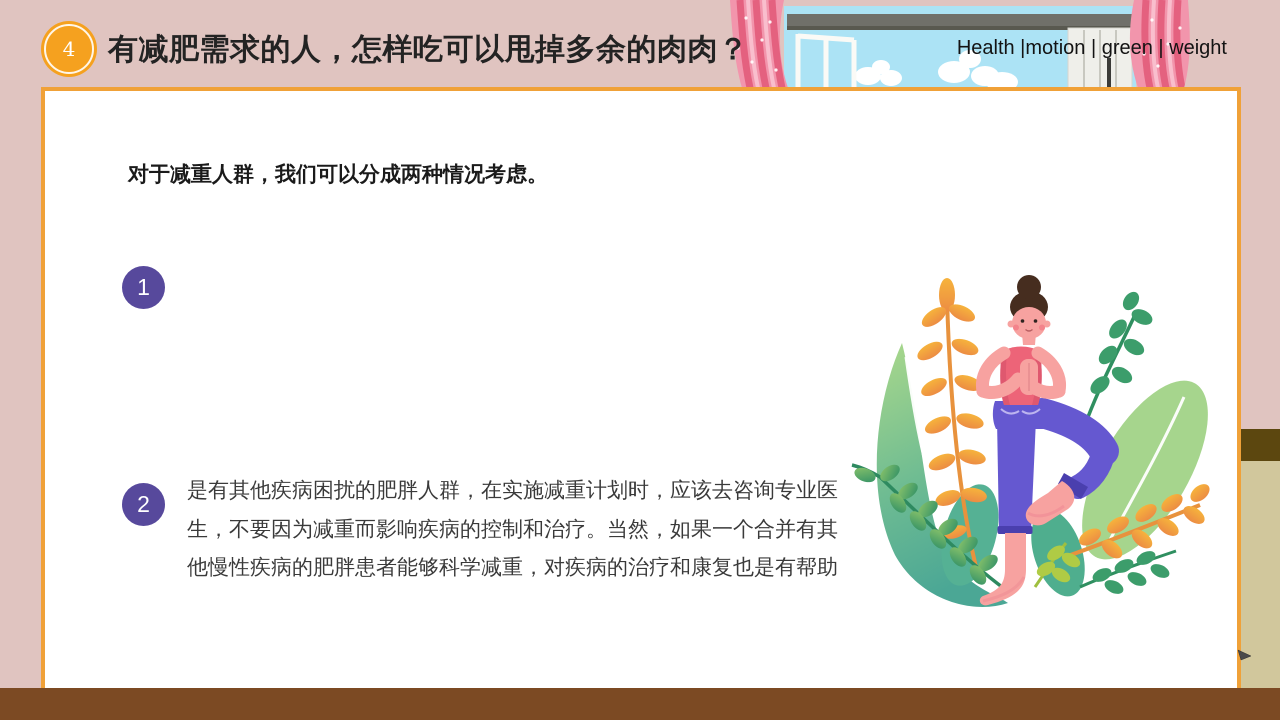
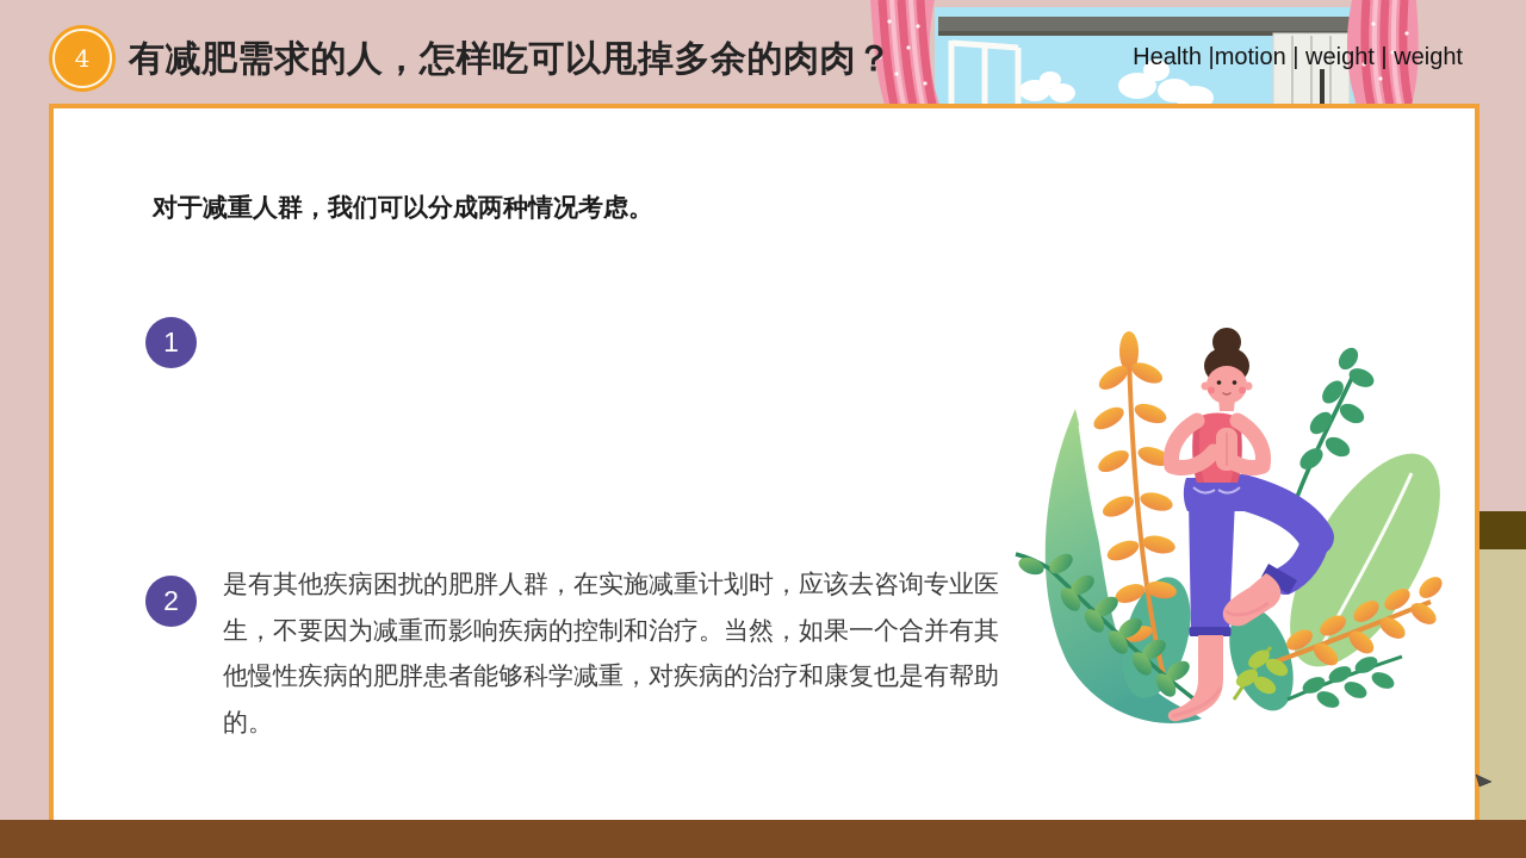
  4
  有减肥需求的人，怎样吃可以甩掉多余的肉肉？
- Health |motion | green | weight
+ Health |motion | weight | weight
  对于减重人群，我们可以分成两种情况考虑。
  1
  2
  是有其他疾病困扰的肥胖人群，在实施减重计划时，应该去咨询专业医
  生，不要因为减重而影响疾病的控制和治疗。当然，如果一个合并有其
  他慢性疾病的肥胖患者能够科学减重，对疾病的治疗和康复也是有帮助
+ 的。
